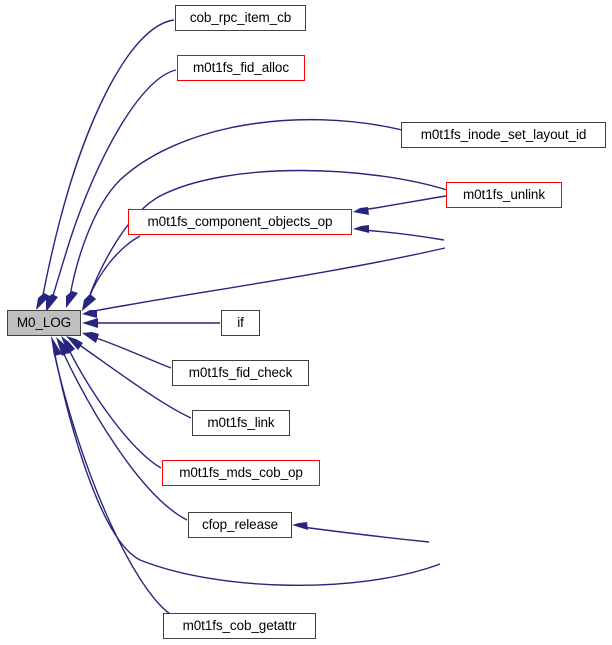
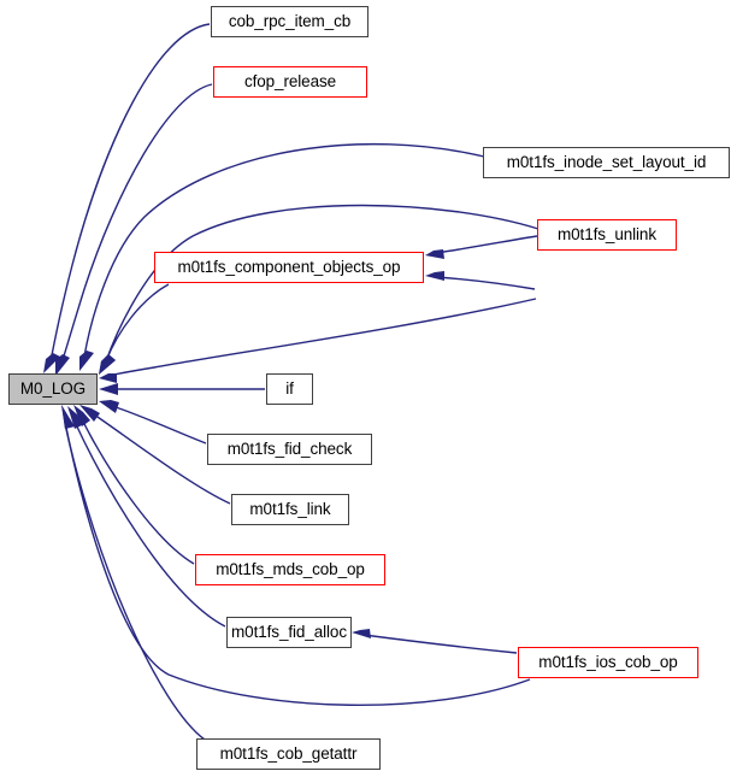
  M0_LOG
  cob_rpc_item_cb
- m0t1fs_fid_alloc
+ cfop_release
  m0t1fs_inode_set_layout_id
  m0t1fs_unlink
  m0t1fs_component_objects_op
  if
  m0t1fs_fid_check
  m0t1fs_link
  m0t1fs_mds_cob_op
- cfop_release
+ m0t1fs_fid_alloc
+ m0t1fs_ios_cob_op
  m0t1fs_cob_getattr
